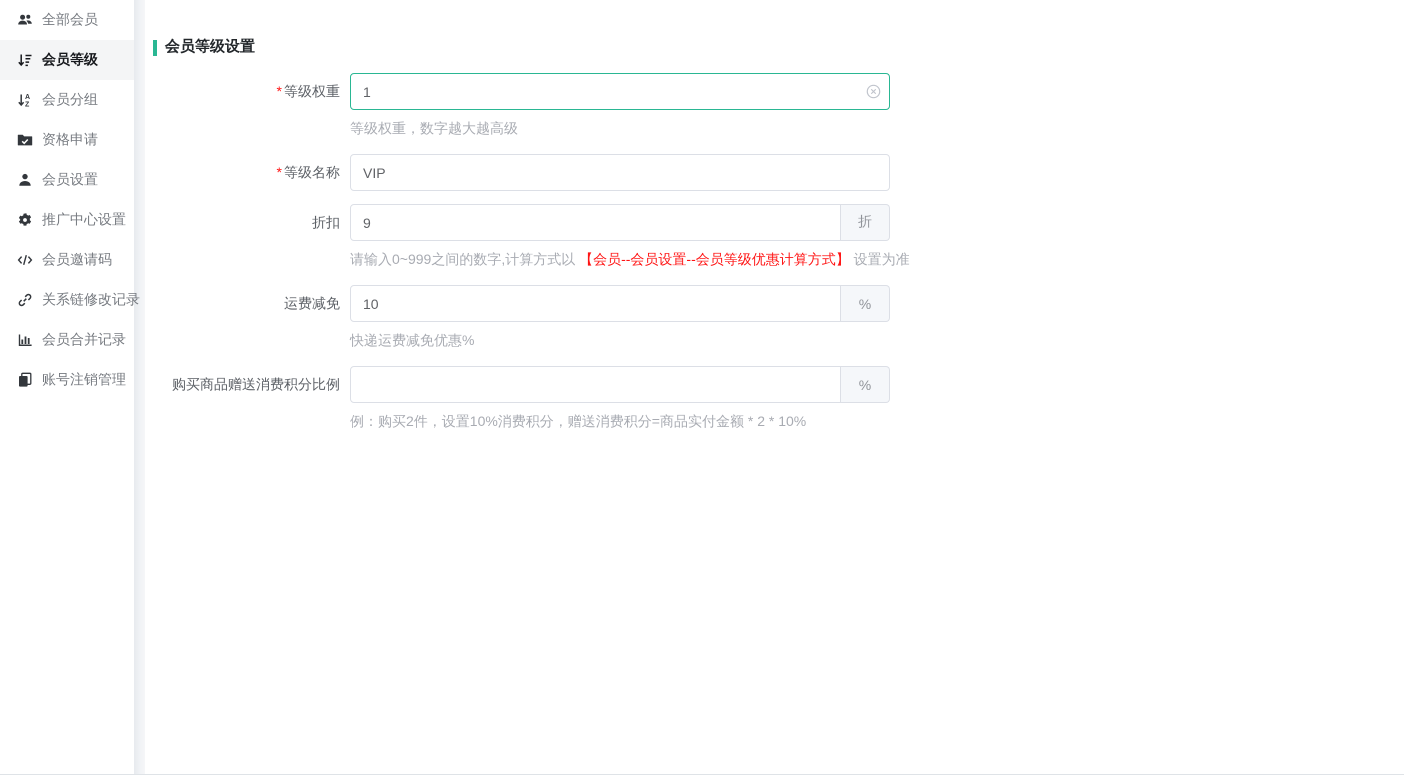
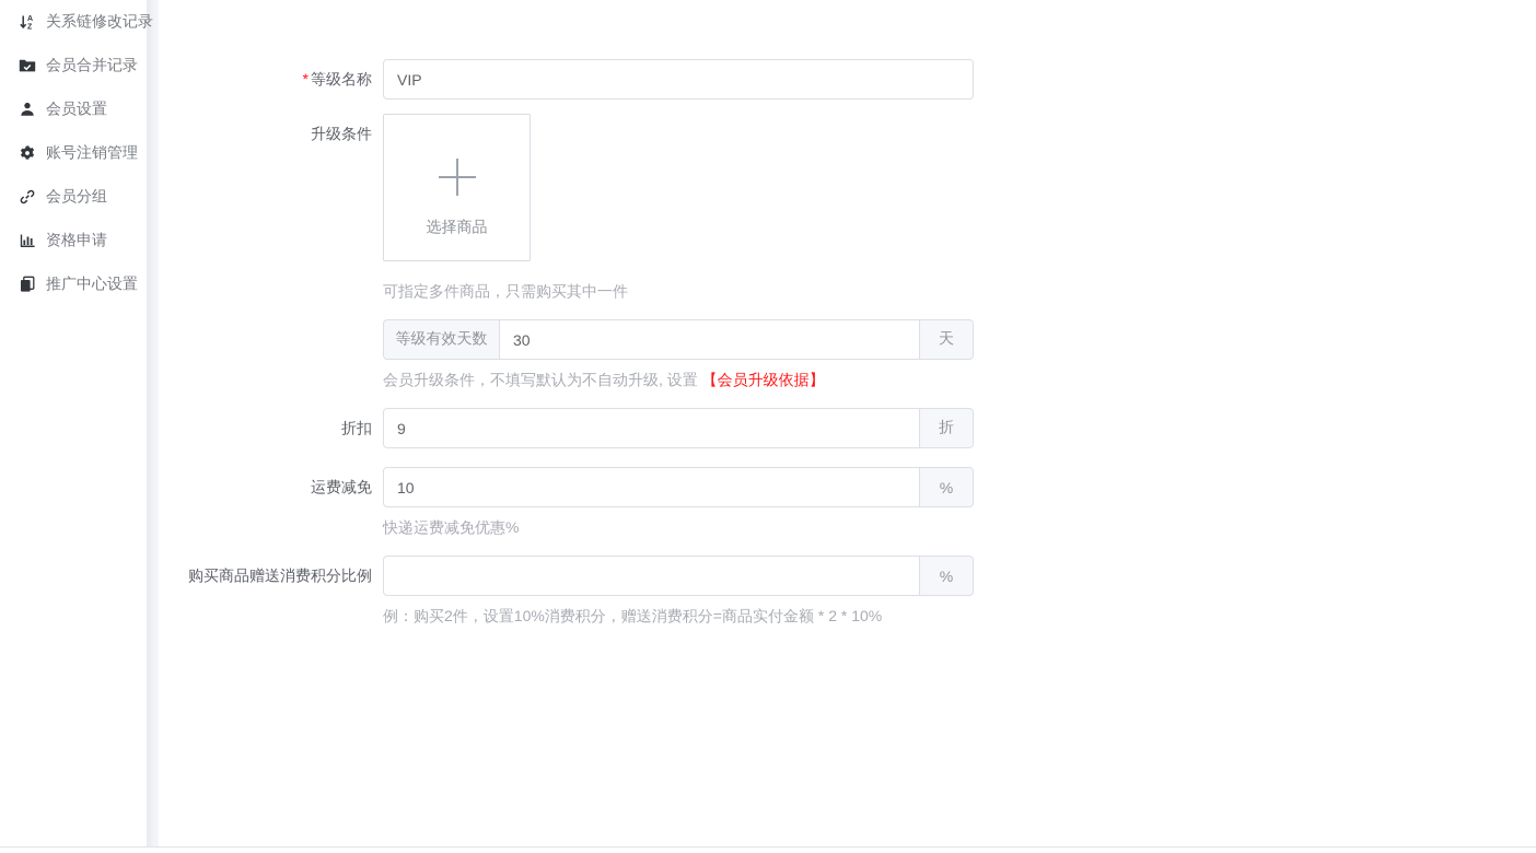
- 全部会员
- 会员等级
- 会员分组
+ 关系链修改记录
- 资格申请
+ 会员合并记录
  会员设置
- 推广中心设置
+ 账号注销管理
- 会员邀请码
- 关系链修改记录
+ 会员分组
- 会员合并记录
+ 资格申请
- 账号注销管理
+ 推广中心设置
- 会员等级设置
- * 等级权重
- 1
- 等级权重，数字越大越高级
  * 等级名称
  VIP
+ 升级条件
+ 选择商品
+ 可指定多件商品，只需购买其中一件
+ 等级有效天数
+ 30
+ 天
+ 会员升级条件，不填写默认为不自动升级, 设置 【会员升级依据】
  折扣
  9
  折
- 请输入0~999之间的数字,计算方式以 【会员--会员设置--会员等级优惠计算方式】 设置为准
  运费减免
  10
  %
  快递运费减免优惠%
  购买商品赠送消费积分比例
  %
  例：购买2件，设置10%消费积分，赠送消费积分=商品实付金额 * 2 * 10%
